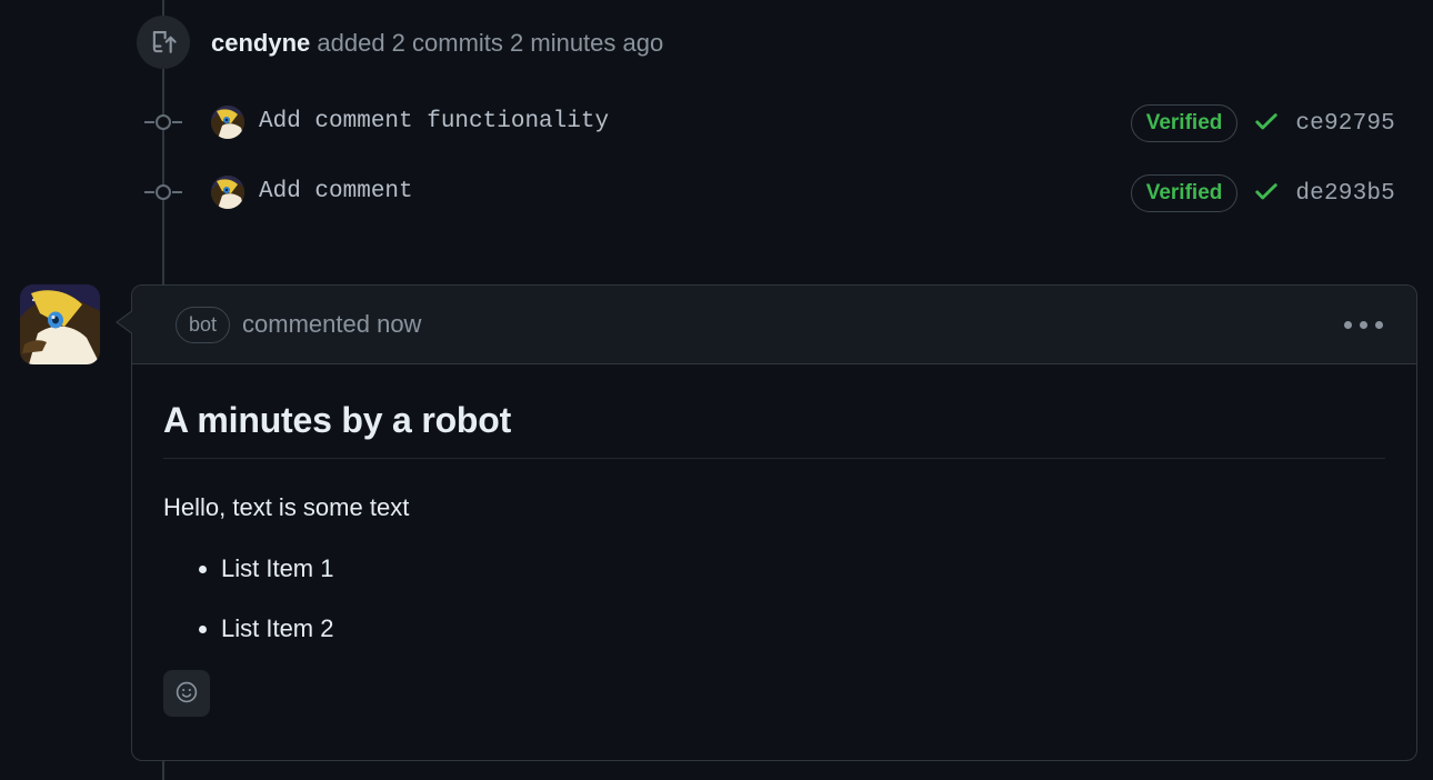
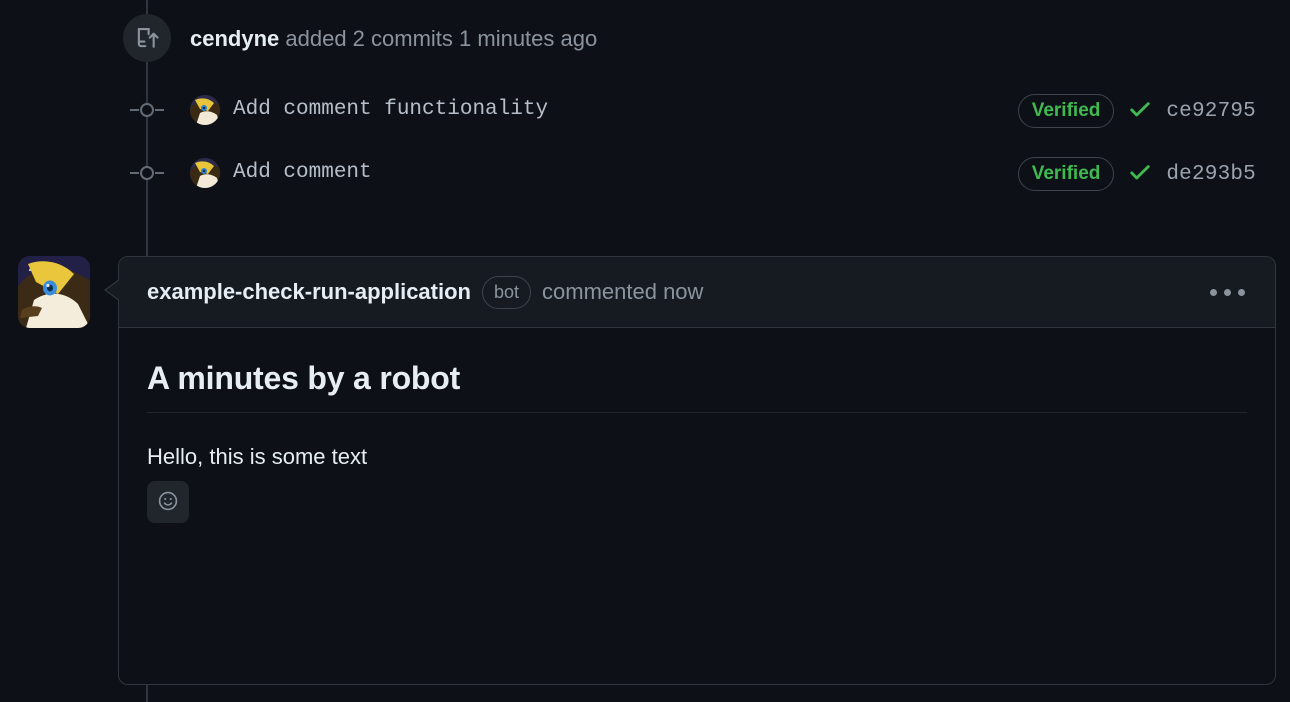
- cendyne added 2 commits 2 minutes ago
+ cendyne added 2 commits 1 minutes ago
  Add comment functionality
  Verified
  ce92795
  Add comment
  Verified
  de293b5
+ example-check-run-application
  bot
  commented now
  A minutes by a robot
- Hello, text is some text
+ Hello, this is some text
- List Item 1
- List Item 2
